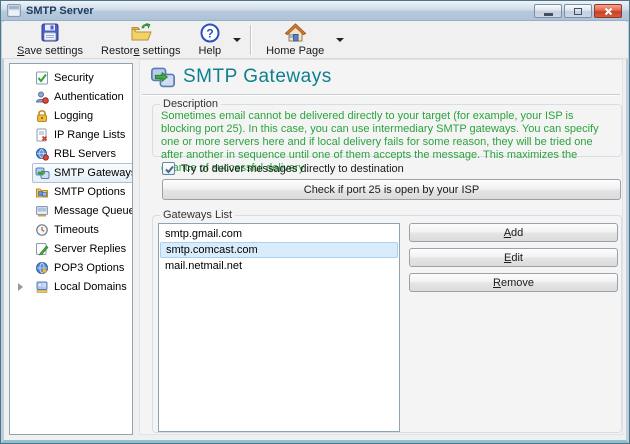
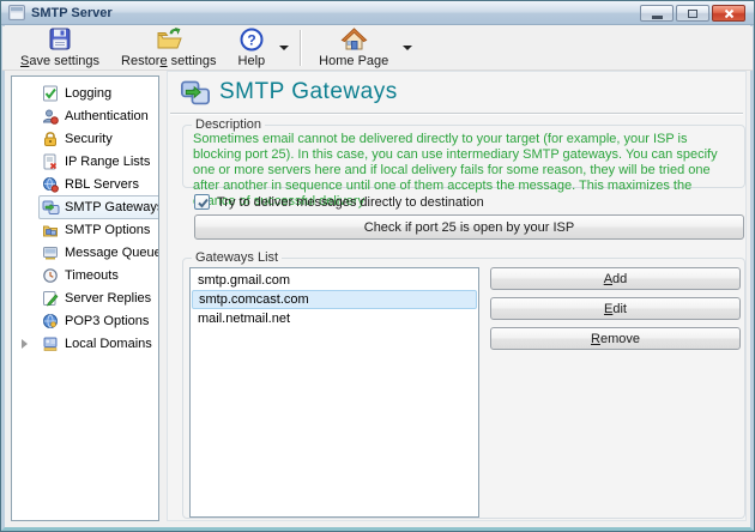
  SMTP Server
  Save settings
  Restore settings
  ?
  Help
  Home Page
- Security
+ Logging
  Authentication
- Logging
+ Security
  IP Range Lists
  RBL Servers
  SMTP Gateway
  SMTP Options
  Message Queue
  Timeouts
  Server Replies
  POP3 Options
  Local Domains
  SMTP Gateways
  Description
  Sometimes email cannot be delivered directly to your target (for example, your ISP is blocking port 25). In this case, you can use intermediary SMTP gateways. You can specify one or more servers here and if local delivery fails for some reason, they will be tried one after another in sequence until one of them accepts the message. This maximizes the ance of successful delivery
  Try to deliver messages directly to destination
  Check if port 25 is open by your ISP
  Gateways List
  smtp.gmail.com
  smtp.comcast.com
  mail.netmail.net
  Add
  Edit
  Remove
